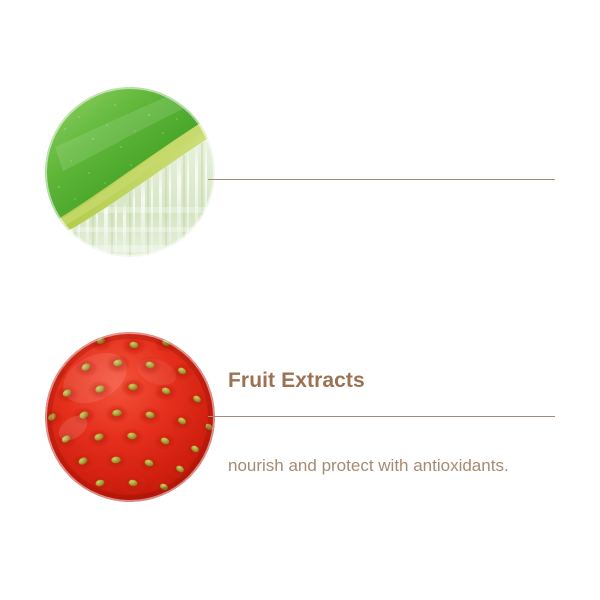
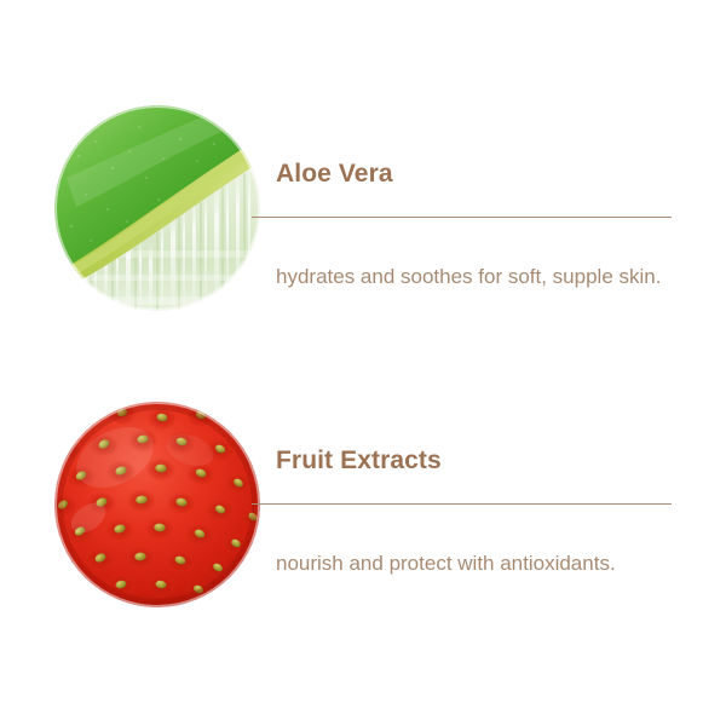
+ Aloe Vera
+ hydrates and soothes for soft, supple skin.
  Fruit Extracts
  nourish and protect with antioxidants.
